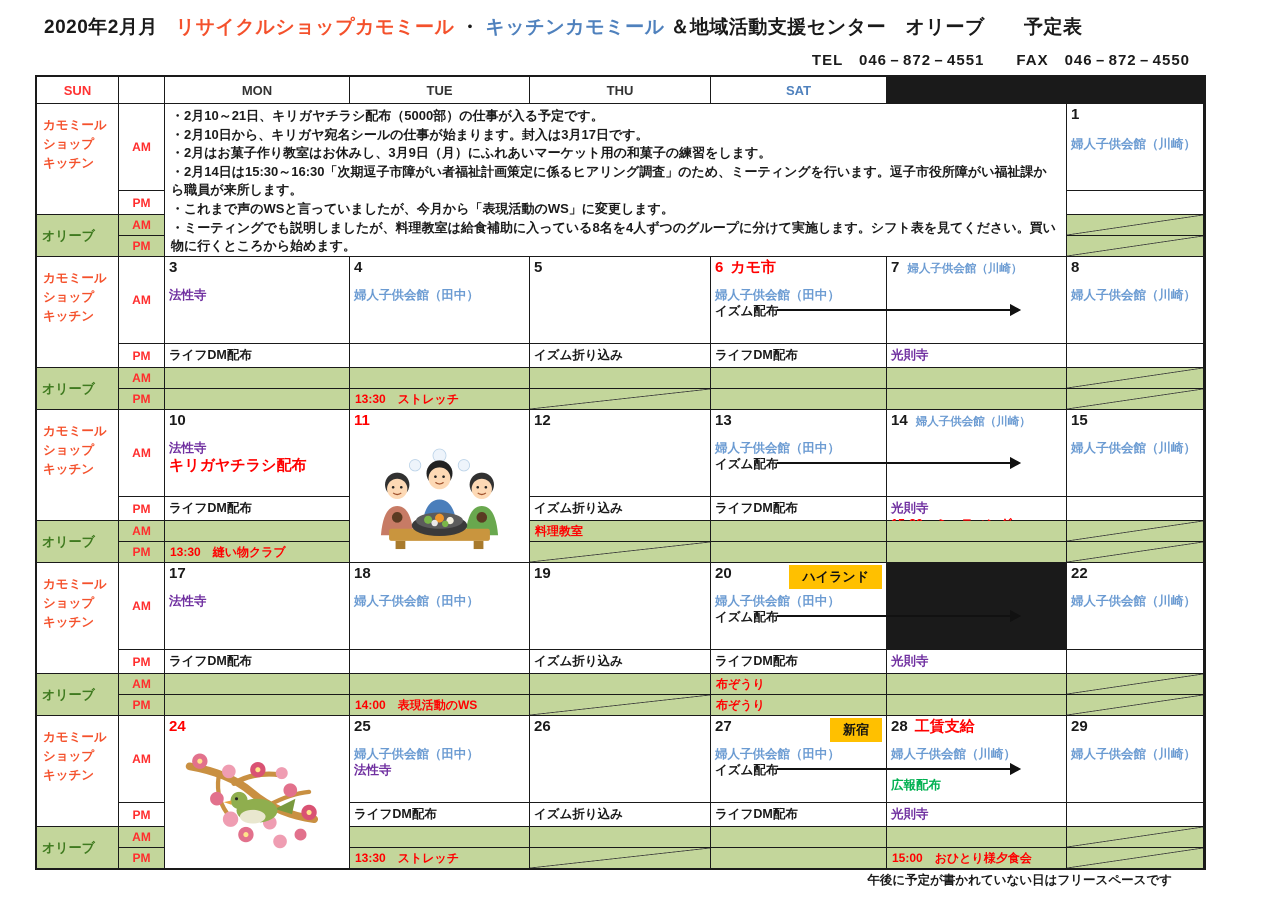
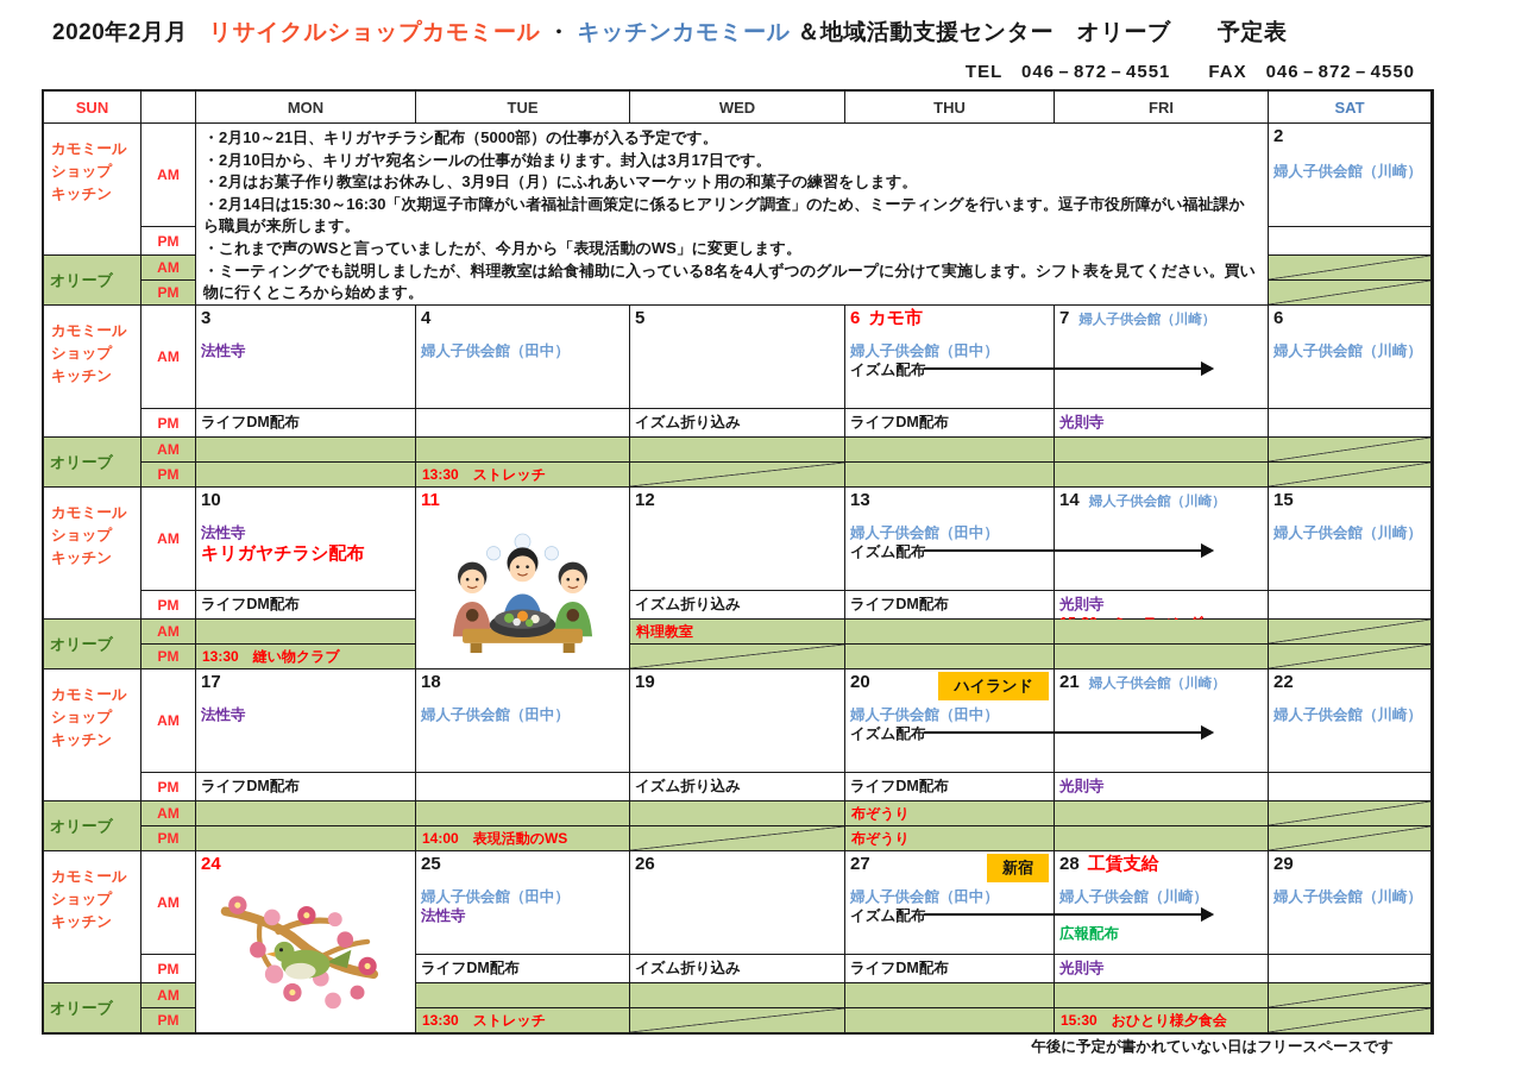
  2020年2月月 リサイクルショップカモミール ・ キッチンカモミール ＆地域活動支援センター オリーブ 予定表
  TEL 046－872－4551 FAX 046－872－4550
  SUN
  MON
  TUE
+ WED
  THU
+ FRI
  SAT
  カモミール
  ショップ
  キッチン
  オリーブ
  AM
  PM
  AM
  PM
  ・2月10～21日、キリガヤチラシ配布（5000部）の仕事が入る予定です。
  ・2月10日から、キリガヤ宛名シールの仕事が始まります。封入は3月17日です。
  ・2月はお菓子作り教室はお休みし、3月9日（月）にふれあいマーケット用の和菓子の練習をします。
  ・2月14日は15:30～16:30「次期逗子市障がい者福祉計画策定に係るヒアリング調査」のため、ミーティングを行います。逗子市役所障がい福祉課から職員が来所します。
  ・これまで声のWSと言っていましたが、今月から「表現活動のWS」に変更します。
  ・ミーティングでも説明しましたが、料理教室は給食補助に入っている8名を4人ずつのグループに分けて実施します。シフト表を見てください。買い物に行くところから始めます。
- 1
+ 2
  婦人子供会館（川崎）
  カモミール
  ショップ
  キッチン
  オリーブ
  AM
  PM
  AM
  PM
  3
  法性寺
  ライフDM配布
  4
  婦人子供会館（田中）
  13:30 ストレッチ
  5
  イズム折り込み
  6 カモ市
  婦人子供会館（田中）
  イズム配布
  ライフDM配布
  7 婦人子供会館（川崎）
  光則寺
- 8
+ 6
  婦人子供会館（川崎）
  カモミール
  ショップ
  キッチン
  オリーブ
  AM
  PM
  AM
  PM
  10
  法性寺
  キリガヤチラシ配布
  ライフDM配布
  13:30 縫い物クラブ
  11
  12
  イズム折り込み
  料理教室
  13
  婦人子供会館（田中）
  イズム配布
  ライフDM配布
  14 婦人子供会館（川崎）
  光則寺
  15
  婦人子供会館（川崎）
  カモミール
  ショップ
  キッチン
  オリーブ
  AM
  PM
  AM
  PM
  17
  法性寺
  ライフDM配布
  18
  婦人子供会館（田中）
  14:00 表現活動のWS
  19
  イズム折り込み
  20
  ハイランド
  婦人子供会館（田中）
  イズム配布
  ライフDM配布
  布ぞうり
  布ぞうり
+ 21 婦人子供会館（川崎）
  光則寺
  22
  婦人子供会館（川崎）
  カモミール
  ショップ
  キッチン
  オリーブ
  AM
  PM
  AM
  PM
  24
  25
  婦人子供会館（田中）
  法性寺
  ライフDM配布
  13:30 ストレッチ
  26
  イズム折り込み
  27
  新宿
  婦人子供会館（田中）
  イズム配布
  ライフDM配布
  28 工賃支給
  婦人子供会館（川崎）
  広報配布
  光則寺
- 15:00 おひとり様夕食会
+ 15:30 おひとり様夕食会
  29
  婦人子供会館（川崎）
  午後に予定が書かれていない日はフリースペースです
